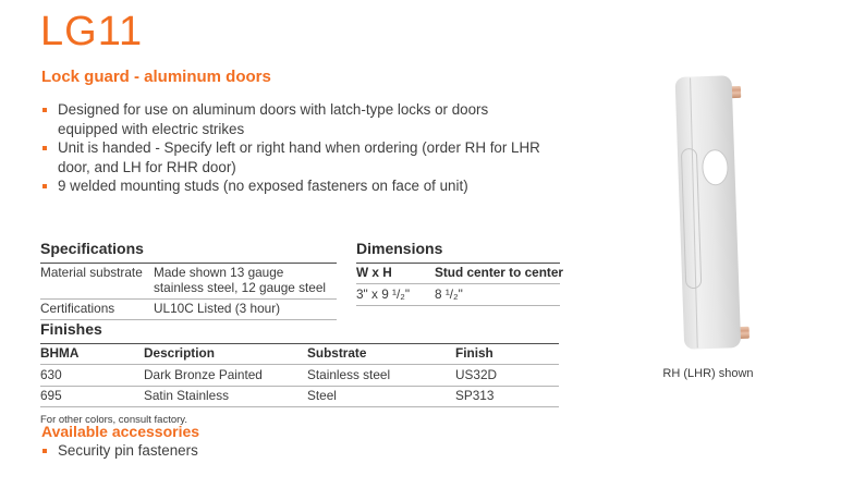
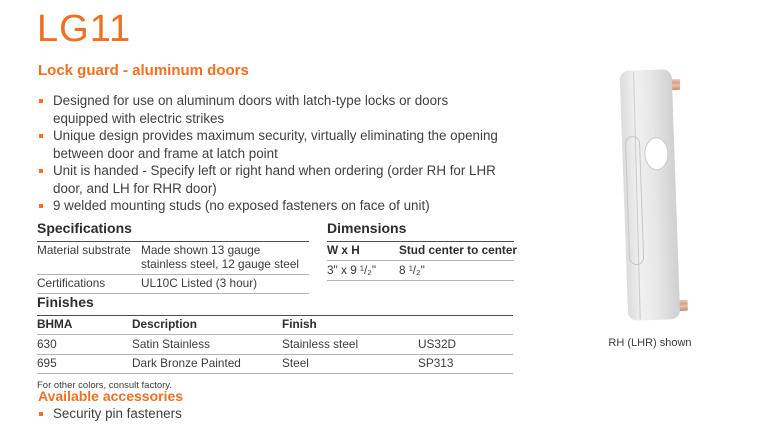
  LG11
  Lock guard - aluminum doors
  Designed for use on aluminum doors with latch-type locks or doors equipped with electric strikes
+ Unique design provides maximum security, virtually eliminating the opening between door and frame at latch point
  Unit is handed - Specify left or right hand when ordering (order RH for LHR door, and LH for RHR door)
  9 welded mounting studs (no exposed fasteners on face of unit)
  Specifications
  Material substrate
  Made shown 13 gauge stainless steel, 12 gauge steel
  Certifications
  UL10C Listed (3 hour)
  Dimensions
  W x H
  Stud center to center
  3" x 9 ¹/₂"
  8 ¹/₂"
  Finishes
  BHMA
  Description
- Substrate
  Finish
  630
- Dark Bronze Painted
+ Satin Stainless
  Stainless steel
  US32D
  695
- Satin Stainless
+ Dark Bronze Painted
  Steel
  SP313
  For other colors, consult factory.
  Available accessories
  Security pin fasteners
  RH (LHR) shown
